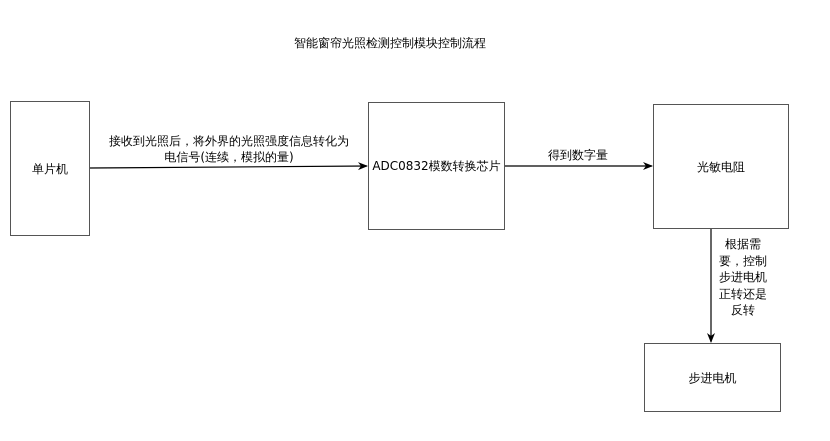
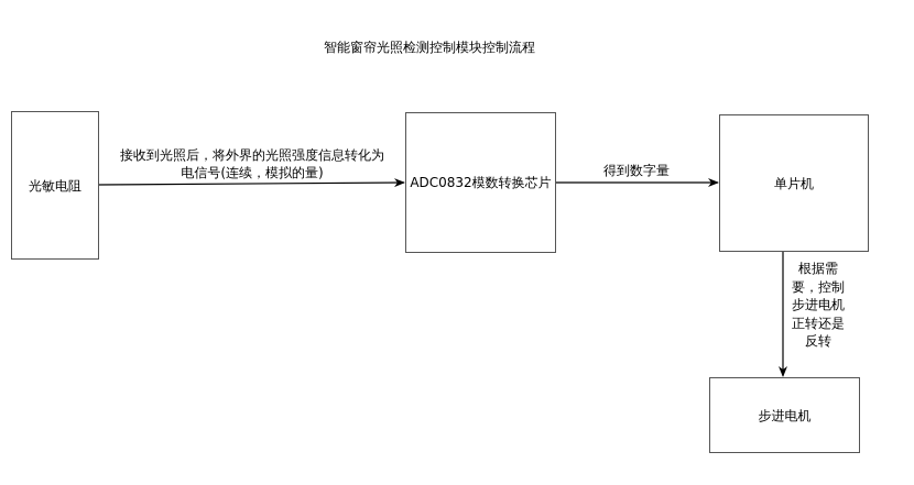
  智能窗帘光照检测控制模块控制流程
- 单片机
+ 光敏电阻
  ADC0832模数转换芯片
- 光敏电阻
+ 单片机
  步进电机
  接收到光照后，将外界的光照强度信息转化为电信号(连续，模拟的量)
  得到数字量
  根据需要，控制步进电机正转还是反转
